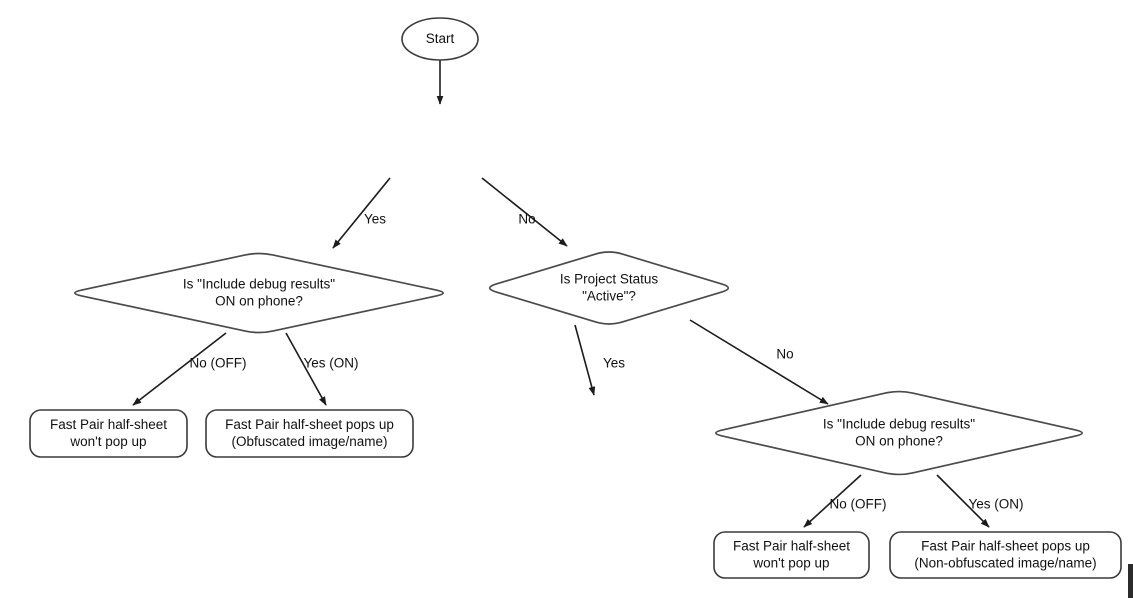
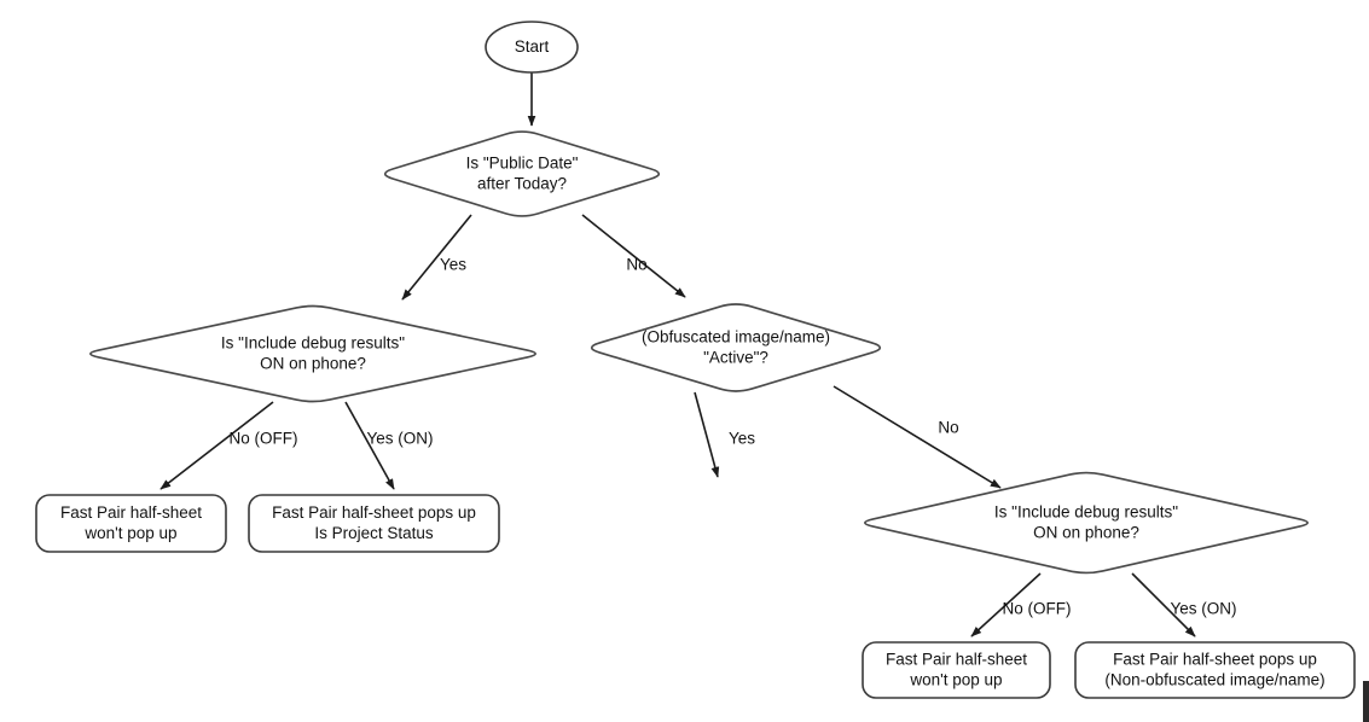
  Start
+ Is "Public Date" after Today?
  Is "Include debug results" ON on phone?
- Is Project Status "Active"?
+ (Obfuscated image/name) "Active"?
  Is "Include debug results" ON on phone?
  Fast Pair half-sheet won't pop up
- Fast Pair half-sheet pops up (Obfuscated image/name)
+ Fast Pair half-sheet pops up Is Project Status
  Fast Pair half-sheet won't pop up
  Fast Pair half-sheet pops up (Non-obfuscated image/name)
  Yes
  No
  No (OFF)
  Yes (ON)
  Yes
  No
  No (OFF)
  Yes (ON)
